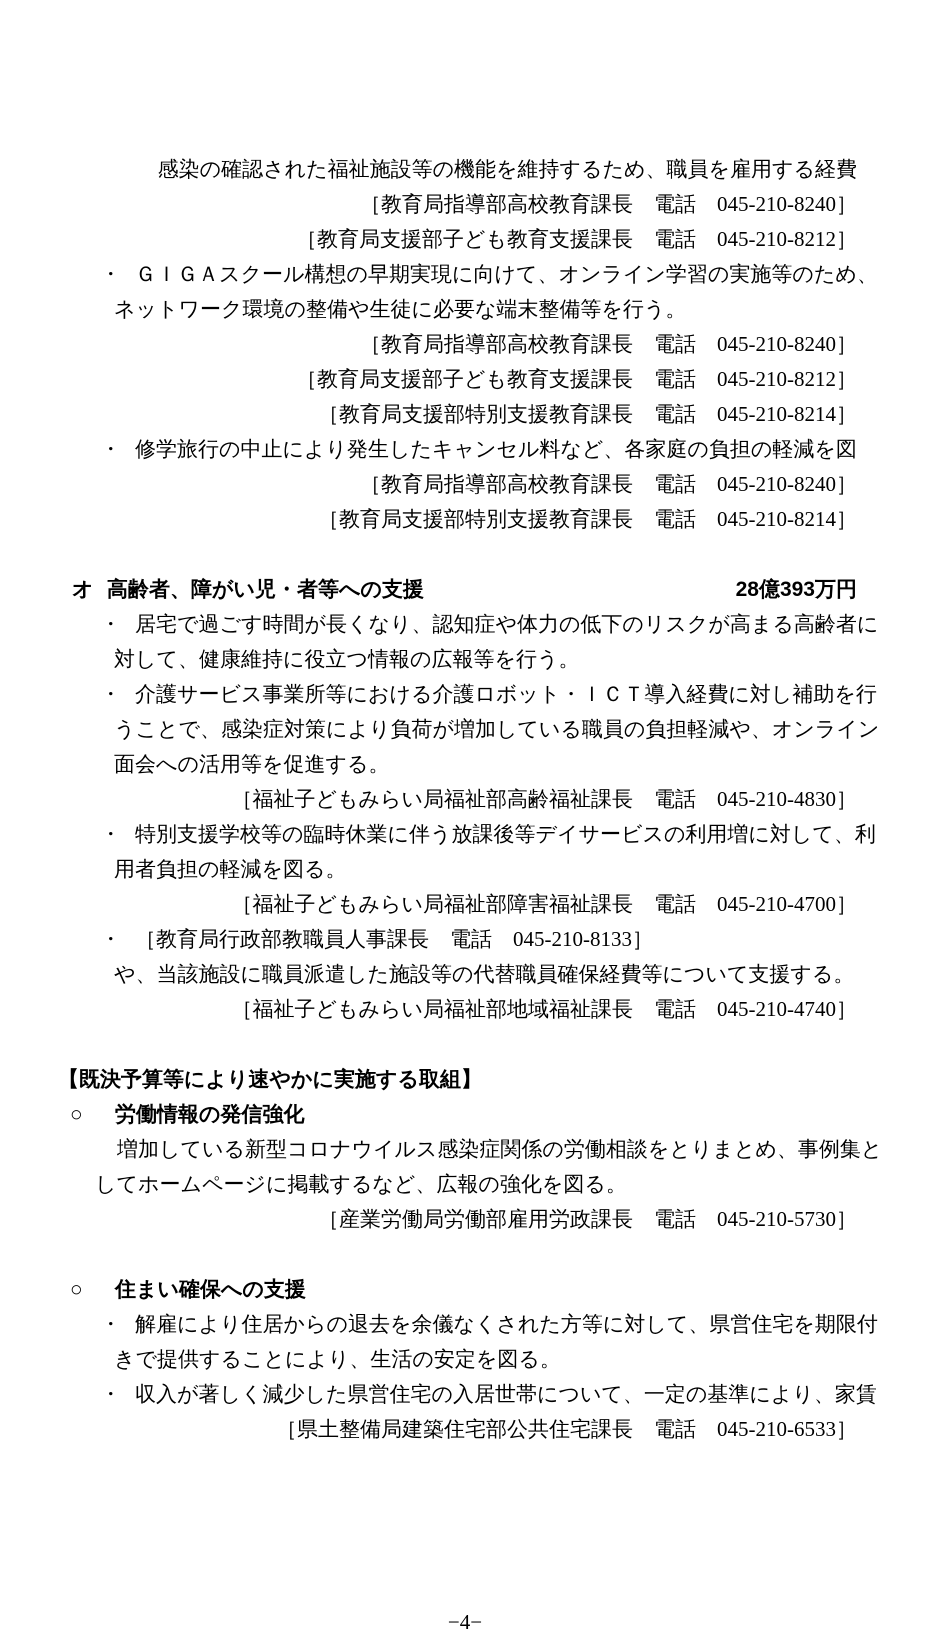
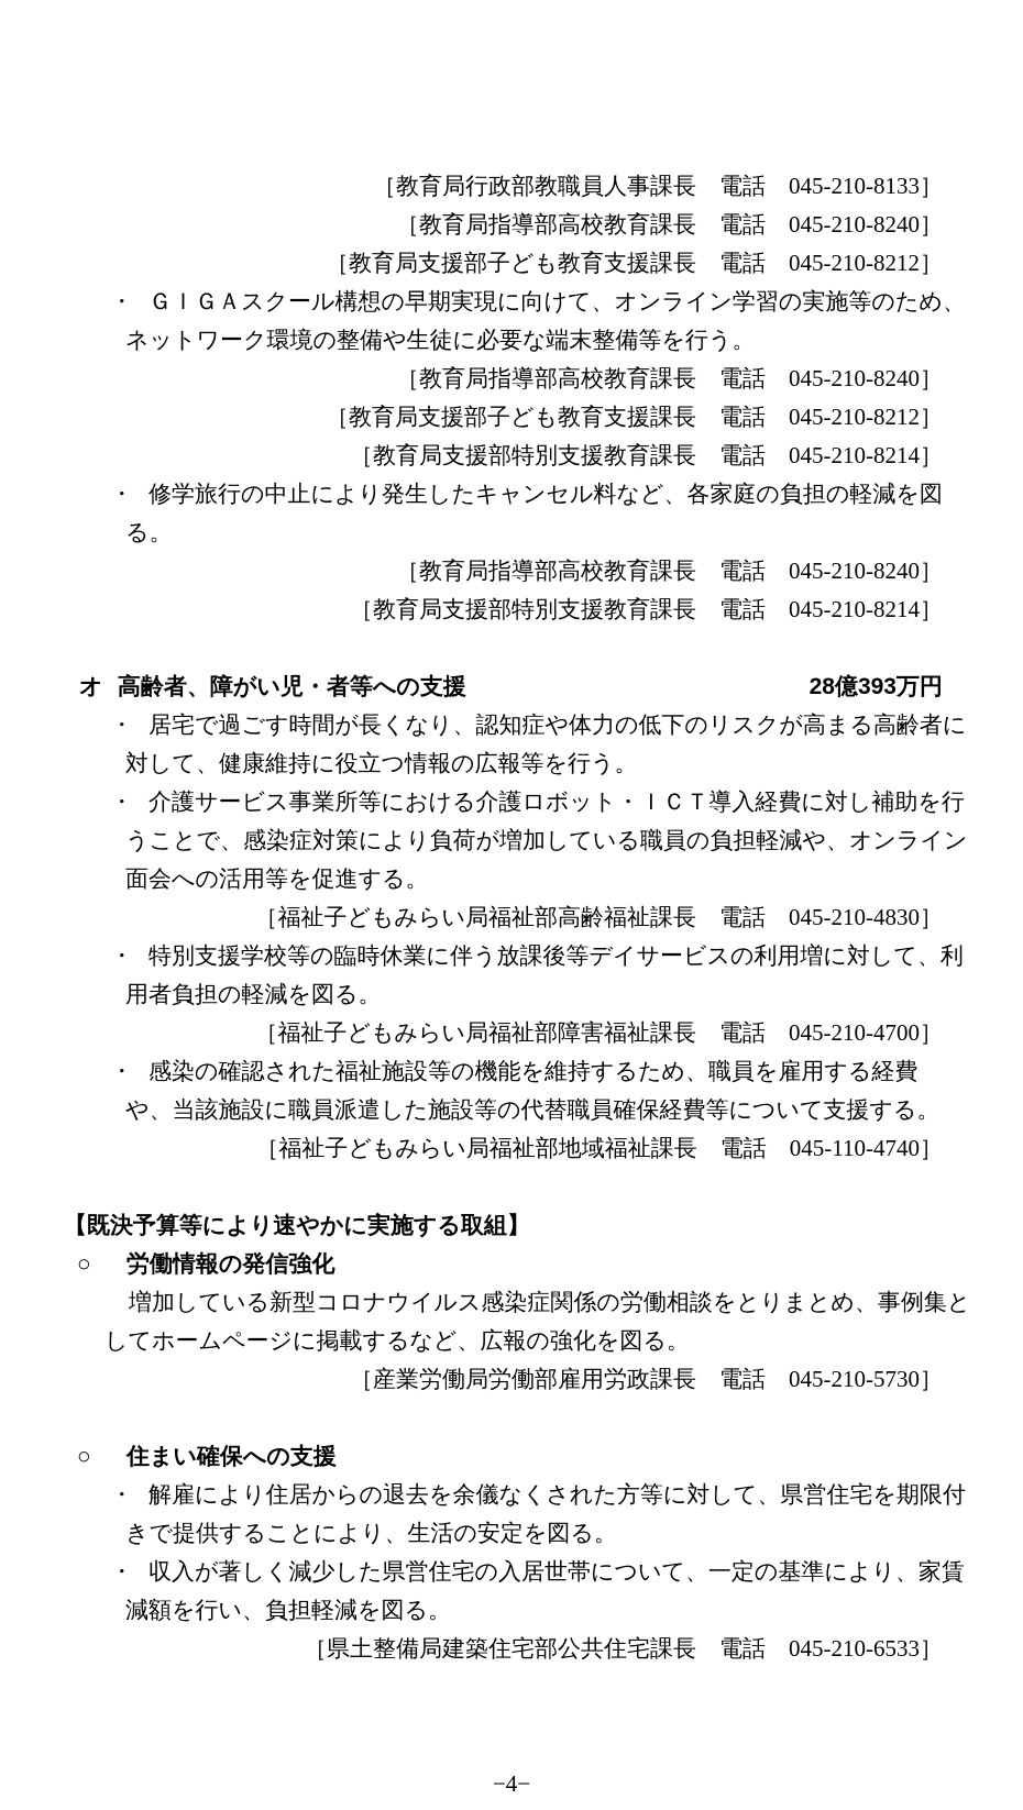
- 感染の確認された福祉施設等の機能を維持するため、職員を雇用する経費
+ ［教育局行政部教職員人事課長 電話 045-210-8133］
  ［教育局指導部高校教育課長 電話 045-210-8240］
  ［教育局支援部子ども教育支援課長 電話 045-210-8212］
  ・ ＧＩＧＡスクール構想の早期実現に向けて、オンライン学習の実施等のため、
  ネットワーク環境の整備や生徒に必要な端末整備等を行う。
  ［教育局指導部高校教育課長 電話 045-210-8240］
  ［教育局支援部子ども教育支援課長 電話 045-210-8212］
  ［教育局支援部特別支援教育課長 電話 045-210-8214］
  ・ 修学旅行の中止により発生したキャンセル料など、各家庭の負担の軽減を図
+ る。
  ［教育局指導部高校教育課長 電話 045-210-8240］
  ［教育局支援部特別支援教育課長 電話 045-210-8214］
  オ
  高齢者、障がい児・者等への支援
  28億393万円
  ・ 居宅で過ごす時間が長くなり、認知症や体力の低下のリスクが高まる高齢者に
  対して、健康維持に役立つ情報の広報等を行う。
  ・ 介護サービス事業所等における介護ロボット・ＩＣＴ導入経費に対し補助を行
  うことで、感染症対策により負荷が増加している職員の負担軽減や、オンライン
  面会への活用等を促進する。
  ［福祉子どもみらい局福祉部高齢福祉課長 電話 045-210-4830］
  ・ 特別支援学校等の臨時休業に伴う放課後等デイサービスの利用増に対して、利
  用者負担の軽減を図る。
  ［福祉子どもみらい局福祉部障害福祉課長 電話 045-210-4700］
- ・ ［教育局行政部教職員人事課長 電話 045-210-8133］
+ ・ 感染の確認された福祉施設等の機能を維持するため、職員を雇用する経費
  や、当該施設に職員派遣した施設等の代替職員確保経費等について支援する。
- ［福祉子どもみらい局福祉部地域福祉課長 電話 045-210-4740］
+ ［福祉子どもみらい局福祉部地域福祉課長 電話 045-110-4740］
  【既決予算等により速やかに実施する取組】
  ○ 労働情報の発信強化
  増加している新型コロナウイルス感染症関係の労働相談をとりまとめ、事例集と
  してホームページに掲載するなど、広報の強化を図る。
  ［産業労働局労働部雇用労政課長 電話 045-210-5730］
  ○ 住まい確保への支援
  ・ 解雇により住居からの退去を余儀なくされた方等に対して、県営住宅を期限付
  きで提供することにより、生活の安定を図る。
  ・ 収入が著しく減少した県営住宅の入居世帯について、一定の基準により、家賃
+ 減額を行い、負担軽減を図る。
  ［県土整備局建築住宅部公共住宅課長 電話 045-210-6533］
  −4−
